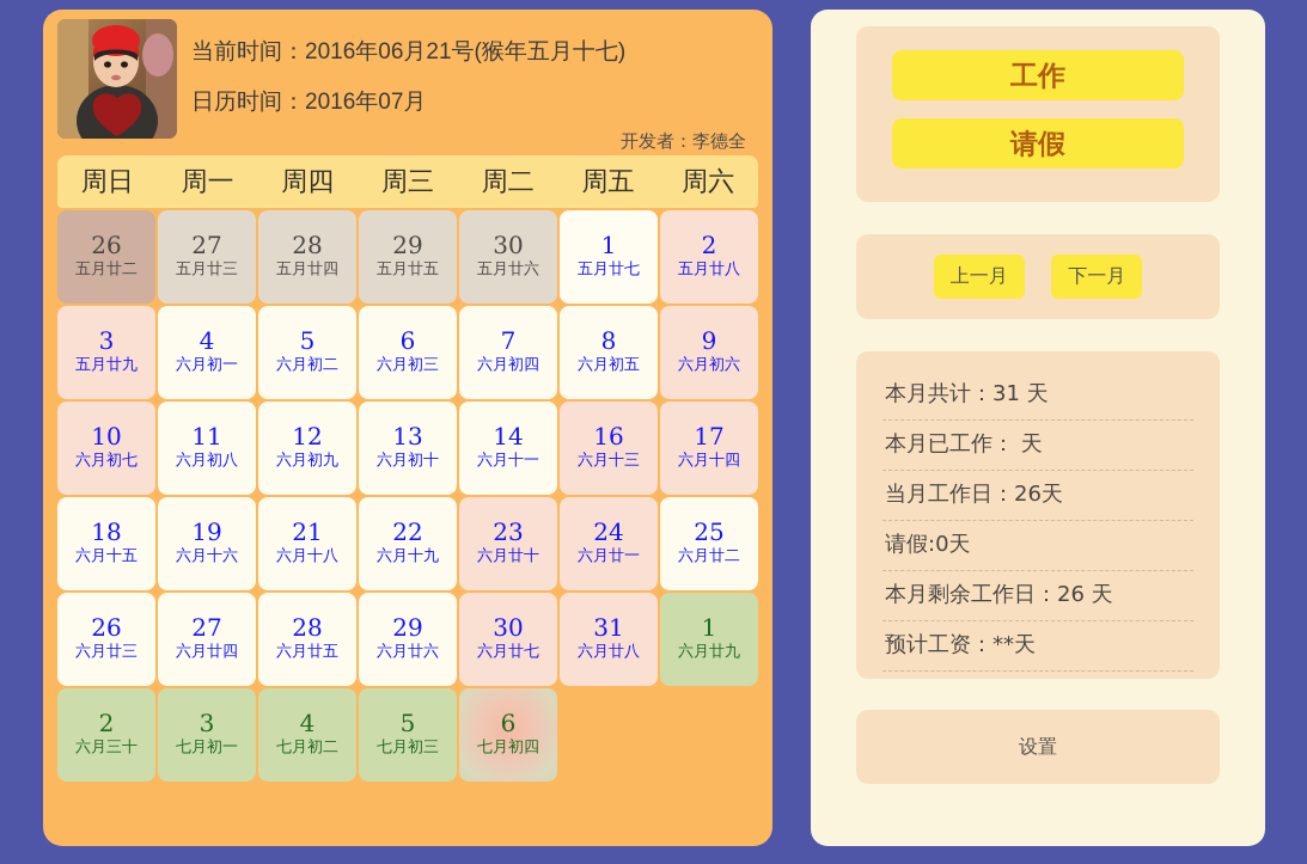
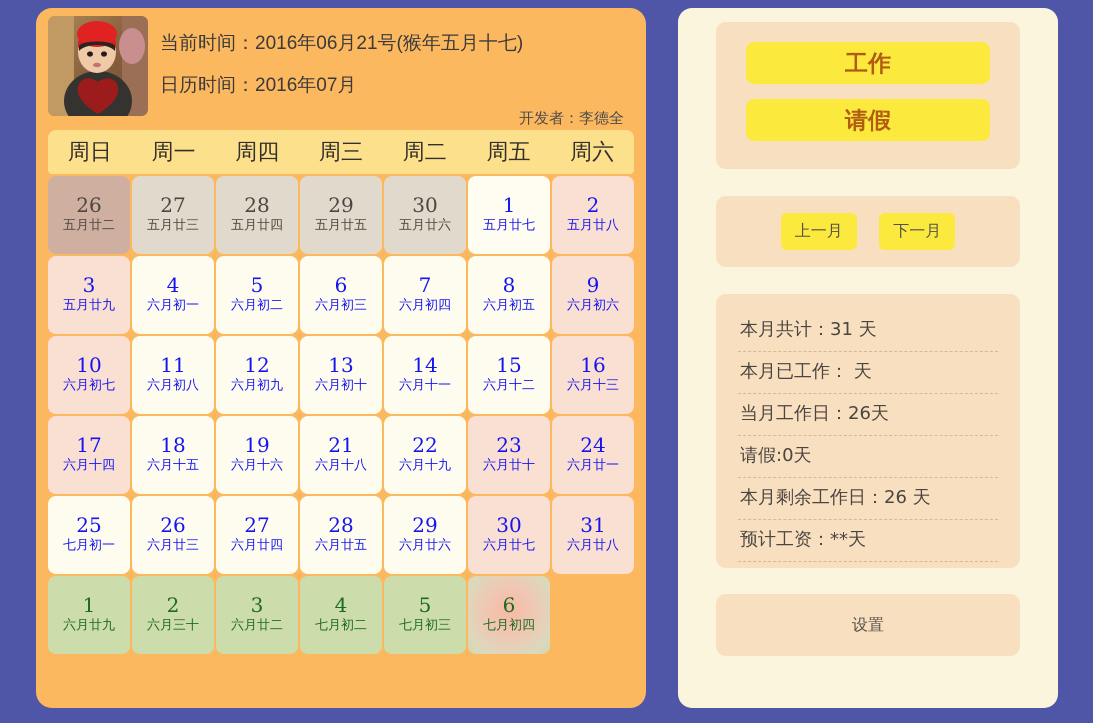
  当前时间：2016年06月21号(猴年五月十七)
  日历时间：2016年07月
  开发者：李德全
  周日
  周一
  周四
  周三
  周二
  周五
  周六
  26
  五月廿二
  27
  五月廿三
  28
  五月廿四
  29
  五月廿五
  30
  五月廿六
  1
  五月廿七
  2
  五月廿八
  3
  五月廿九
  4
  六月初一
  5
  六月初二
  6
  六月初三
  7
  六月初四
  8
  六月初五
  9
  六月初六
  10
  六月初七
  11
  六月初八
  12
  六月初九
  13
  六月初十
  14
  六月十一
+ 15
+ 六月十二
  16
  六月十三
  17
  六月十四
  18
  六月十五
  19
  六月十六
  21
  六月十八
  22
  六月十九
  23
  六月廿十
  24
  六月廿一
  25
- 六月廿二
+ 七月初一
  26
  六月廿三
  27
  六月廿四
  28
  六月廿五
  29
  六月廿六
  30
  六月廿七
  31
  六月廿八
  1
  六月廿九
  2
  六月三十
  3
- 七月初一
+ 六月廿二
  4
  七月初二
  5
  七月初三
  6
  七月初四
  工作
  请假
  上一月 下一月
  本月共计：31 天
  本月已工作： 天
  当月工作日：26天
  请假:0天
  本月剩余工作日：26 天
  预计工资：**天
  设置
